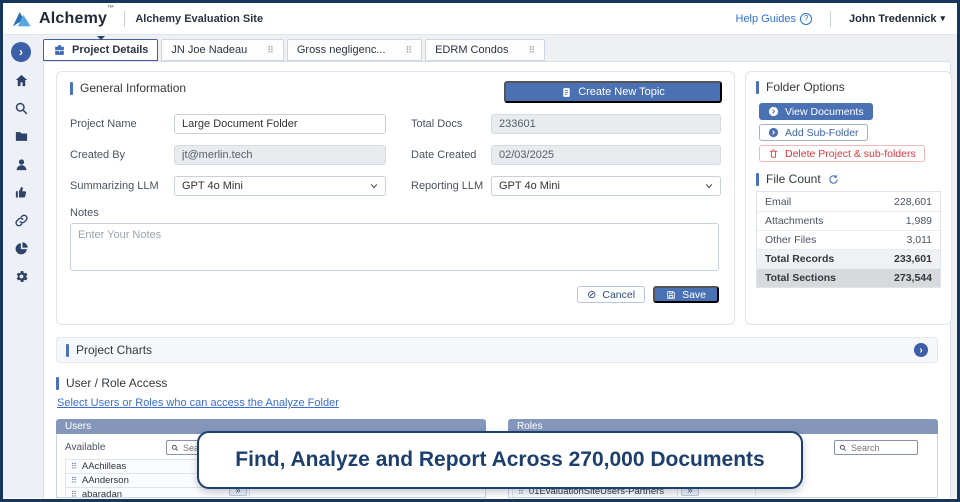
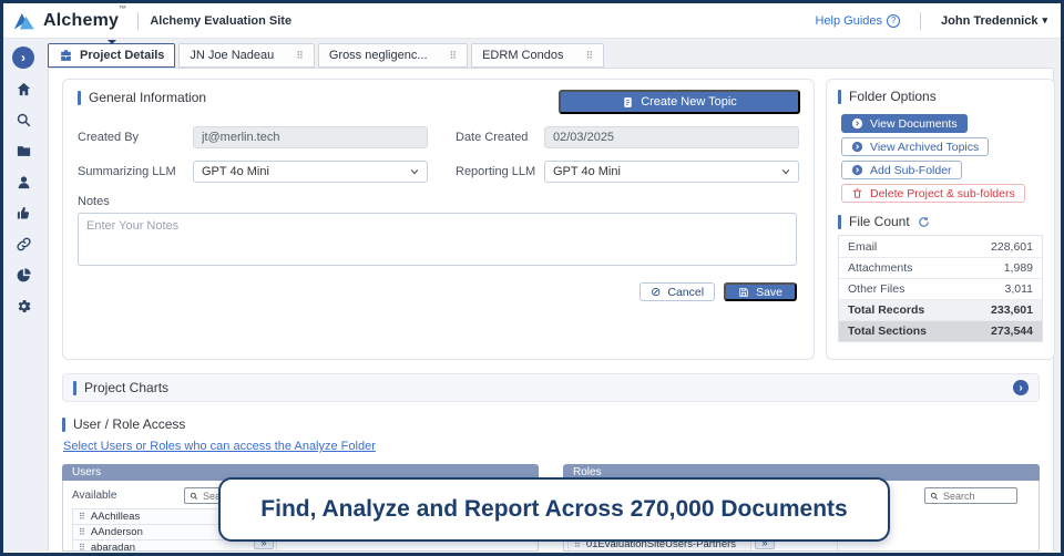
  Alchemy
  Alchemy Evaluation Site
  Help Guides
  ?
  John Tredennick
  ▾
  ›
  Project Details
  JN Joe Nadeau
  ⠿
  Gross negligenc...
  ⠿
  EDRM Condos
  ⠿
  General Information
  Create New Topic
- Project Name
- Large Document Folder
- Total Docs
- 233601
  Created By
  jt@merlin.tech
  Date Created
  02/03/2025
  Summarizing LLM
  GPT 4o Mini
  Reporting LLM
  GPT 4o Mini
  Notes
  Enter Your Notes
  ⊘
  Cancel
  Save
  Folder Options
  View Documents
+ View Archived Topics
  Add Sub-Folder
  Delete Project & sub-folders
  File Count
  Email
  228,601
  Attachments
  1,989
  Other Files
  3,011
  Total Records
  233,601
  Total Sections
  273,544
  Project Charts
  ›
  User / Role Access
  Select Users or Roles who can access the Analyze Folder
  Users
  Available
  ⠿
  AAchilleas
  ⠿
  AAnderson
  ⠿
  abaradan
  »
  Roles
  Search
  ⠿
  01EvaluationSiteUsers-Partners
  »
  Find, Analyze and Report Across 270,000 Documents
